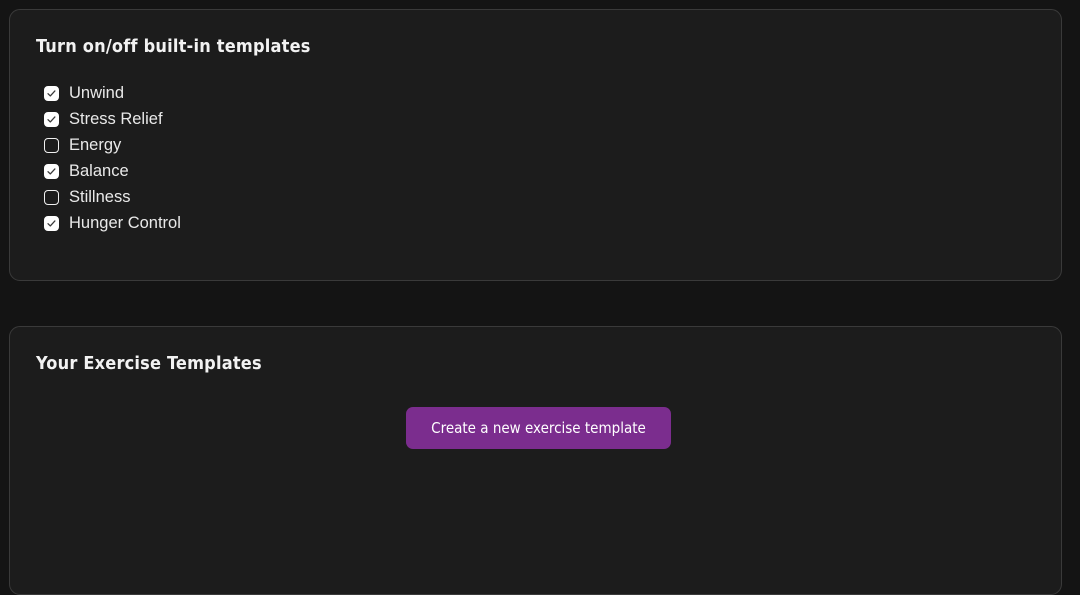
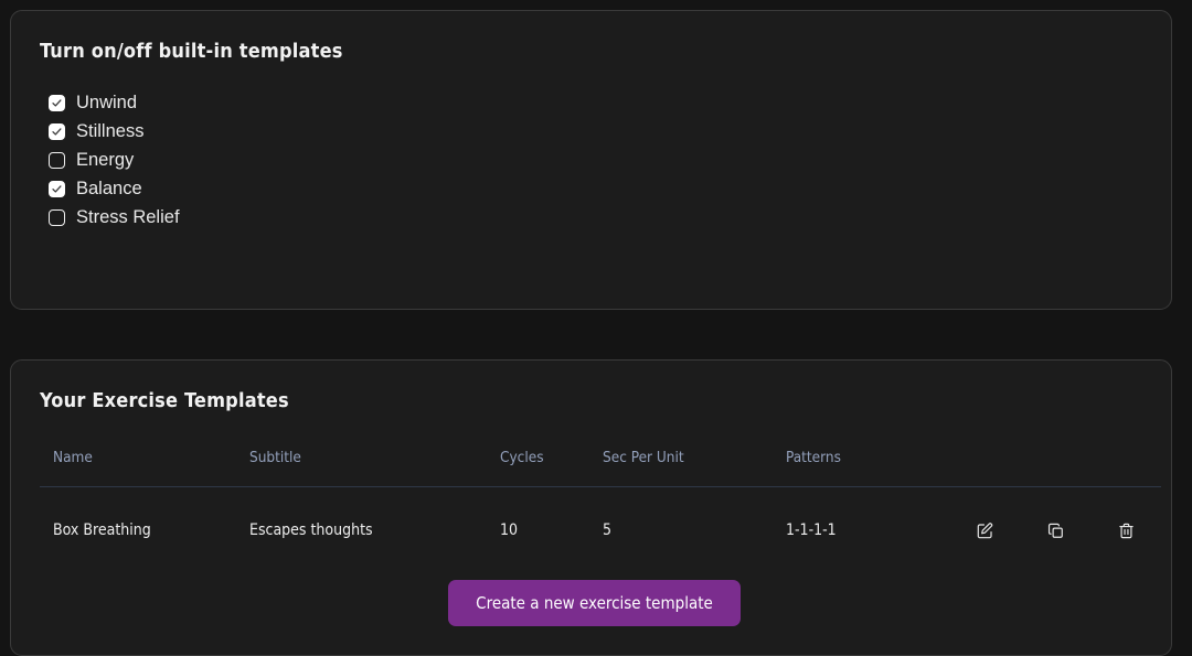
  Turn on/off built-in templates
  Unwind
- Stress Relief
+ Stillness
  Energy
  Balance
- Stillness
+ Stress Relief
- Hunger Control
  Your Exercise Templates
+ Name	Subtitle	Cycles	Sec Per Unit	Patterns
+ Box Breathing	Escapes thoughts	10	5	1-1-1-1
  Create a new exercise template
